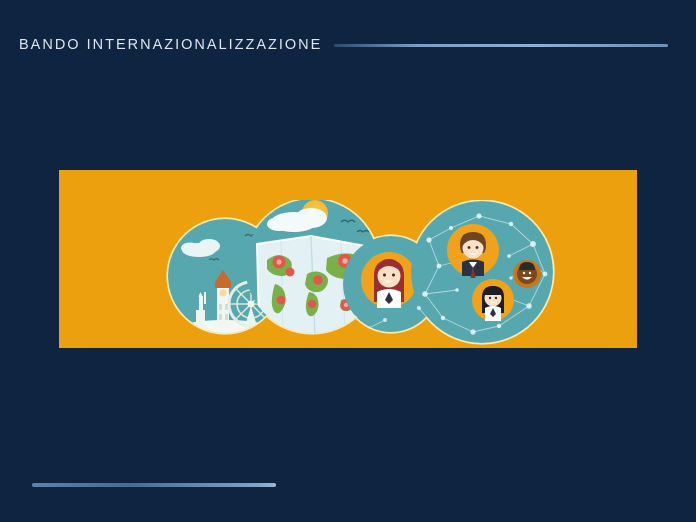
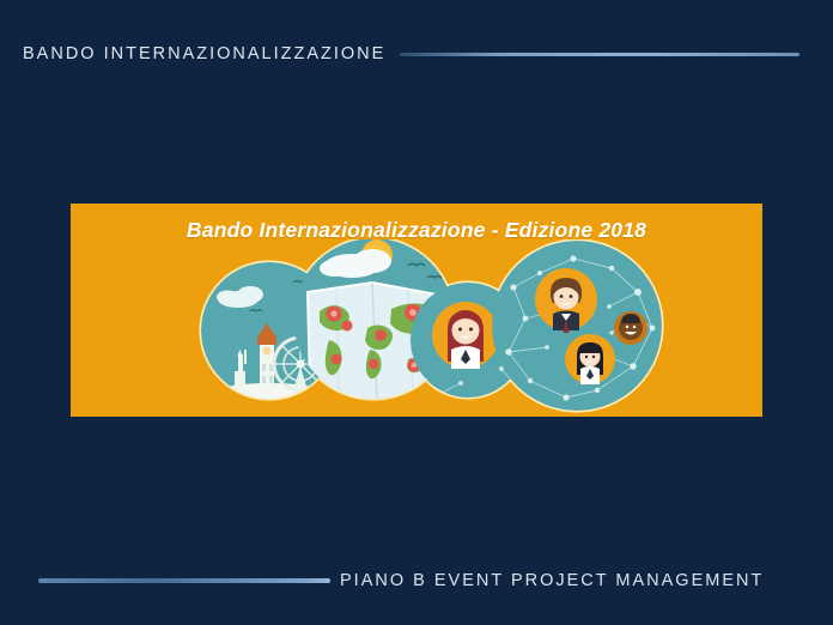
  BANDO INTERNAZIONALIZZAZIONE
+ Bando Internazionalizzazione - Edizione 2018
+ PIANO B EVENT PROJECT MANAGEMENT
